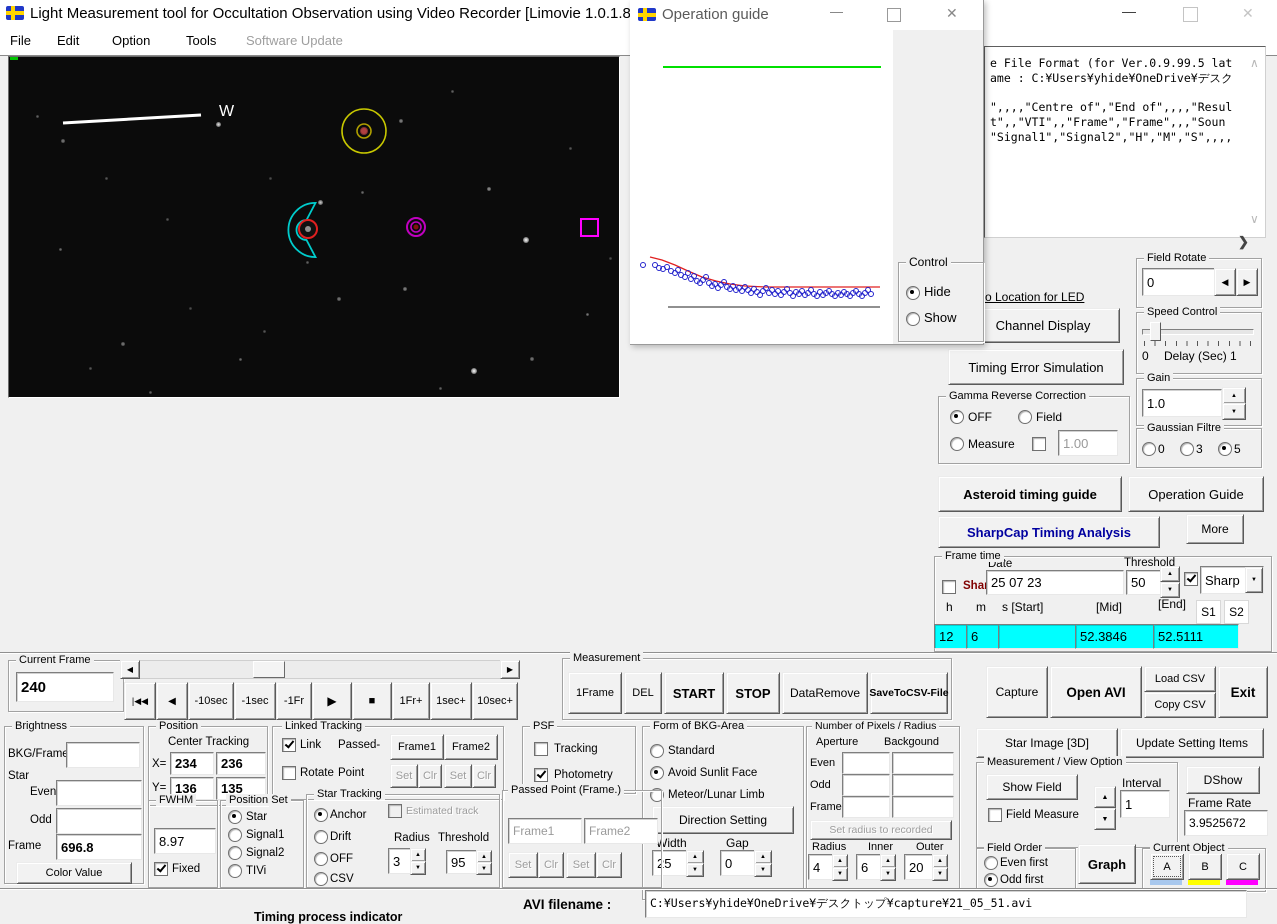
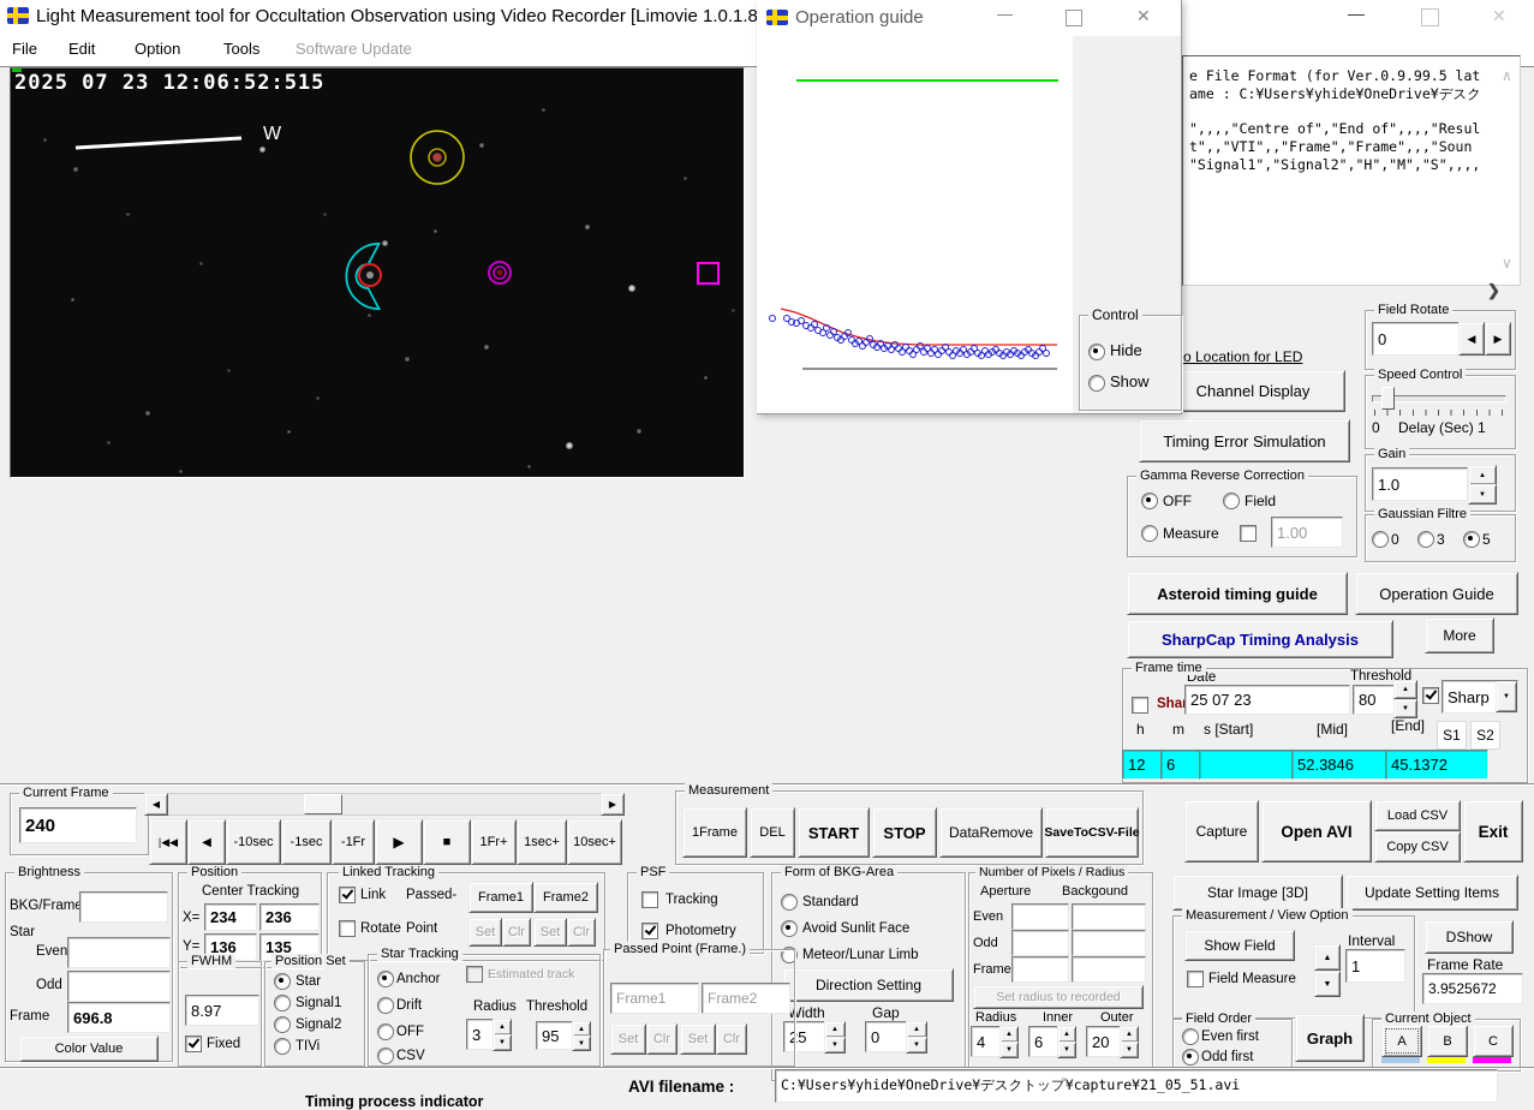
  Light Measurement tool for Occultation Observation using Video Recorder [Limovie 1.0.1.8
  —
  ✕
  File
  Edit
  Option
  Tools
  Software Update
+ 2025 07 23 12:06:52:515
  W
  e File Format (for Ver.0.9.99.5 lat
  ame : C:¥Users¥yhide¥OneDrive¥デスク
  ",,,,"Centre of","End of",,,,"Resul
  t",,"VTI",,"Frame","Frame",,,"Soun
  "Signal1","Signal2","H","M","S",,,,
  ∧
  ∨
  ❯
  o Location for LED
  Channel Display
  Timing Error Simulation
  Gamma Reverse Correction
  OFF
  Field
  Measure
  1.00
  Field Rotate
  0
  ◀
  ▶
  Speed Control
  0
  Delay (Sec) 1
  Gain
  1.0
  Gaussian Filtre
  0
  3
  5
  Asteroid timing guide
  Operation Guide
  SharpCap Timing Analysis
  More
  Frame time
  Date
  25 07 23
  Threshold
- 50
+ 80
  Sharp
  h
  m
  s [Start]
  [Mid]
  [End]
  S1
  S2
  12
  6
  52.3846
- 52.5111
+ 45.1372
  Current Frame
  240
  ◀
  ▶
  |◀◀
  ◀
  -10sec
  -1sec
  -1Fr
  ▶
  ■
  1Fr+
  1sec+
  10sec+
  Measurement
  1Frame
  DEL
  START
  STOP
  DataRemove
  SaveToCSV-File
  Capture
  Open AVI
  Load CSV
  Copy CSV
  Exit
  Brightness
  BKG/Fram
  Star
  Even
  Odd
  Frame
  696.8
  Color Value
  Position
  Center Tracking
  X=
  234
  236
  Y=
  136
  135
  Linked Tracking
  Link
  Passed-
  Frame1
  Frame2
  Rotate
  Point
  Set
  Clr
  Set
  Clr
  PSF
  Tracking
  Photometry
  Form of BKG-Area
  Standard
  Avoid Sunlit Face
  Meteor/Lunar Limb
  Direction Setting
  Width
  Gap
  25
  0
  Number of Pixels / Radius
  Aperture
  Backgound
  Even
  Odd
  Frame
  Set radius to recorded
  Radius
  Inner
  Outer
  4
  6
  20
  FWHM
  8.97
  Fixed
  Position Set
  Star
  Signal1
  Signal2
  TIVi
  Star Tracking
  Anchor
  Drift
  OFF
  CSV
  Estimated track
  Radius
  Threshold
  3
  95
  Passed Point (Frame.)
  Frame1
  Frame2
  Set
  Clr
  Set
  Clr
  Star Image [3D]
  Update Setting Items
  Measurement / View Option
  Show Field
  Interval
  1
  Field Measure
  DShow
  Frame Rate
  3.9525672
  Field Order
  Even first
  Odd first
  Graph
  Current Object
  A
  B
  C
  Timing process indicator
  AVI filename :
  C:¥Users¥yhide¥OneDrive¥デスクトップ¥capture¥21_05_51.avi
  Operation guide
  —
  ✕
  Control
  Hide
  Show
